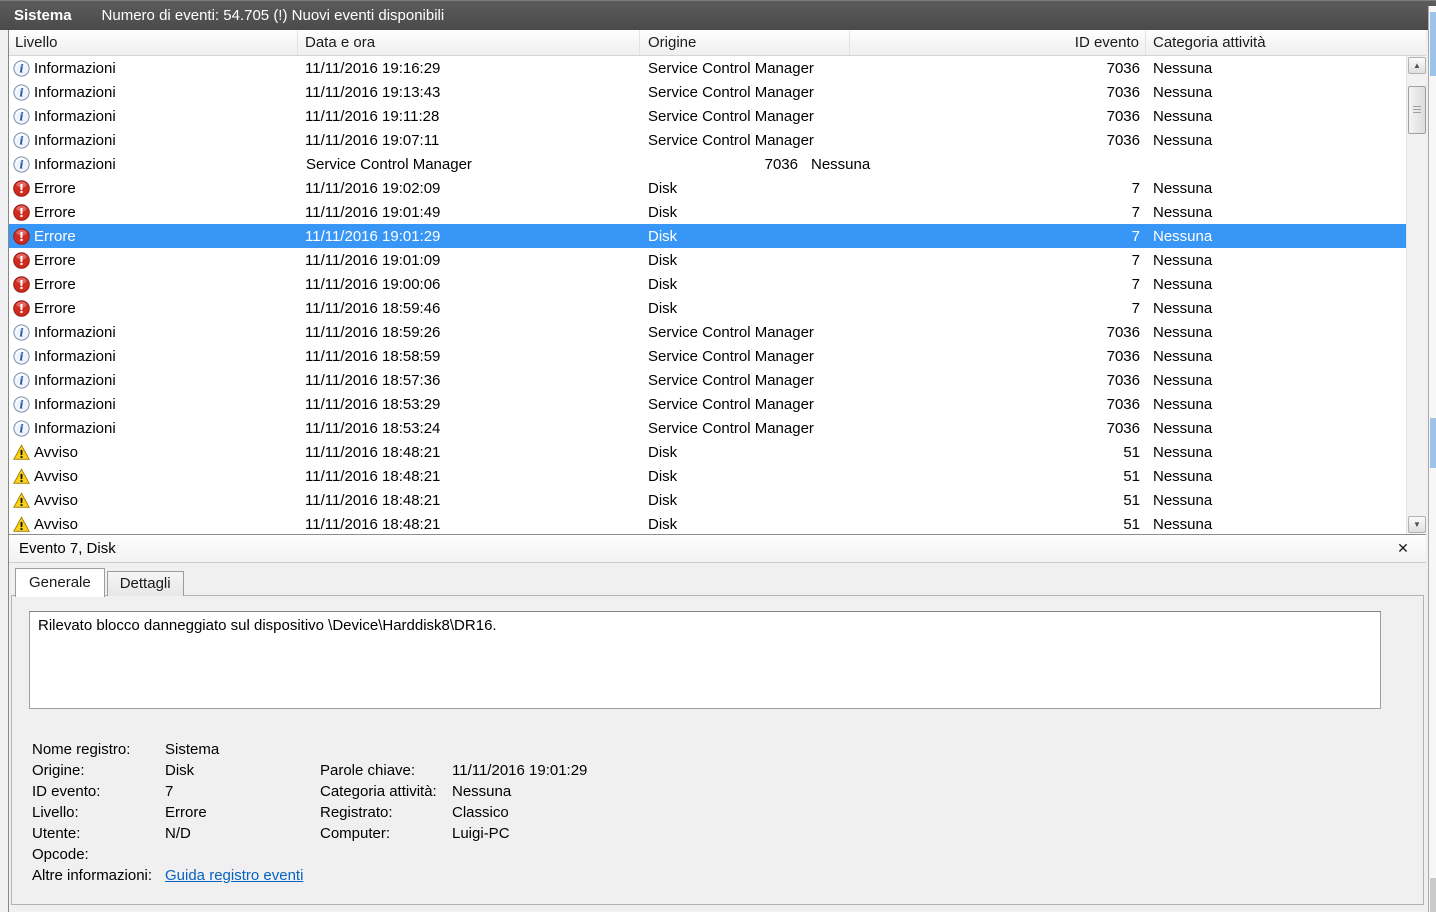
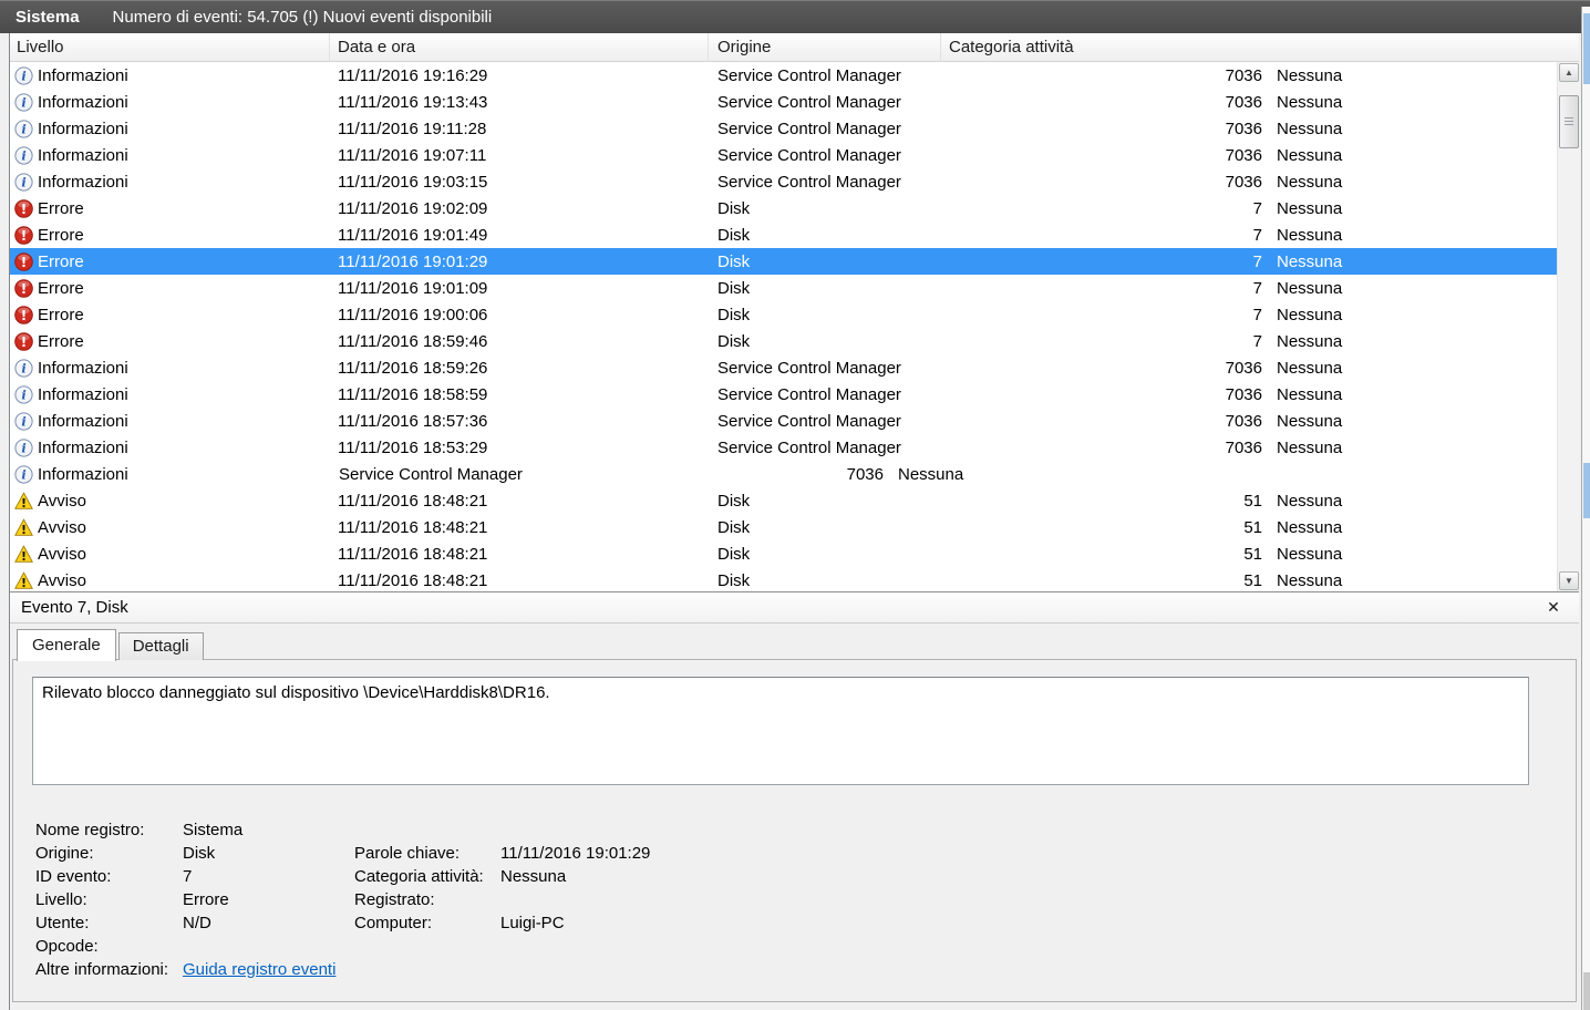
  Sistema
  Numero di eventi: 54.705 (!) Nuovi eventi disponibili
  Livello
  Data e ora
  Origine
- ID evento
  Categoria attività
  i
  Informazioni
  11/11/2016 19:16:29
  Service Control Manager
  7036
  Nessuna
  i
  Informazioni
  11/11/2016 19:13:43
  Service Control Manager
  7036
  Nessuna
  i
  Informazioni
  11/11/2016 19:11:28
  Service Control Manager
  7036
  Nessuna
  i
  Informazioni
  11/11/2016 19:07:11
  Service Control Manager
  7036
  Nessuna
  i
  Informazioni
+ 11/11/2016 19:03:15
  Service Control Manager
  7036
  Nessuna
  !
  Errore
  11/11/2016 19:02:09
  Disk
  7
  Nessuna
  !
  Errore
  11/11/2016 19:01:49
  Disk
  7
  Nessuna
  !
  Errore
  11/11/2016 19:01:29
  Disk
  7
  Nessuna
  !
  Errore
  11/11/2016 19:01:09
  Disk
  7
  Nessuna
  !
  Errore
  11/11/2016 19:00:06
  Disk
  7
  Nessuna
  !
  Errore
  11/11/2016 18:59:46
  Disk
  7
  Nessuna
  i
  Informazioni
  11/11/2016 18:59:26
  Service Control Manager
  7036
  Nessuna
  i
  Informazioni
  11/11/2016 18:58:59
  Service Control Manager
  7036
  Nessuna
  i
  Informazioni
  11/11/2016 18:57:36
  Service Control Manager
  7036
  Nessuna
  i
  Informazioni
  11/11/2016 18:53:29
  Service Control Manager
  7036
  Nessuna
  i
  Informazioni
- 11/11/2016 18:53:24
  Service Control Manager
  7036
  Nessuna
  !
  Avviso
  11/11/2016 18:48:21
  Disk
  51
  Nessuna
  !
  Avviso
  11/11/2016 18:48:21
  Disk
  51
  Nessuna
  !
  Avviso
  11/11/2016 18:48:21
  Disk
  51
  Nessuna
  !
  Avviso
  11/11/2016 18:48:21
  Disk
  51
  Nessuna
  ▲
  ▼
  Evento 7, Disk
  ✕
  Generale
  Dettagli
  Rilevato blocco danneggiato sul dispositivo \Device\Harddisk8\DR16.
  Nome registro:
  Sistema
  Origine:
  Disk
  Parole chiave:
  11/11/2016 19:01:29
  ID evento:
  7
  Categoria attività:
  Nessuna
  Livello:
  Errore
  Registrato:
- Classico
  Utente:
  N/D
  Computer:
  Luigi-PC
  Opcode:
  Altre informazioni:
  Guida registro eventi
